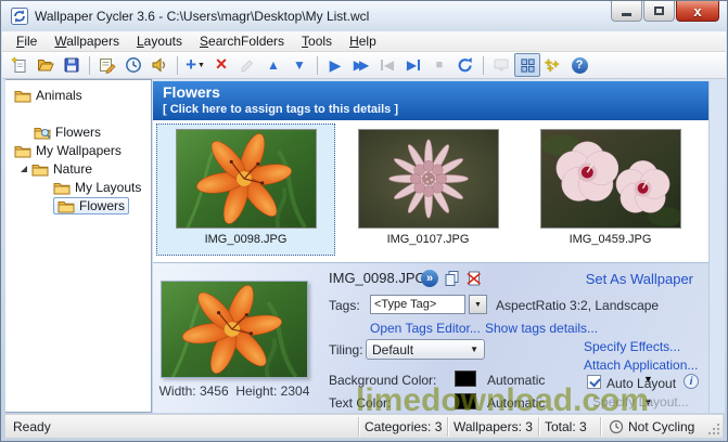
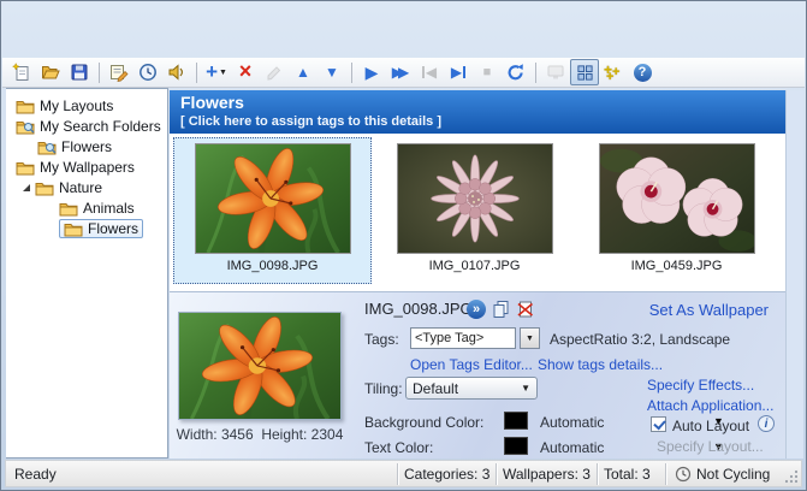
- Wallpaper Cycler 3.6 - C:\Users\magr\Desktop\My List.wcl
- x
- File
- Wallpapers
- Layouts
- SearchFolders
- Tools
- Help
  +
  ×
  ▲
  ▼
  ▶
  ▶
  ▶
  ◀
  ▶
  ■
  +
  +
  +
  ?
- Animals
+ My Layouts
+ My Search Folders
  Flowers
  My Wallpapers
  Nature
- My Layouts
+ Animals
  Flowers
  Flowers
  [ Click here to assign tags to this details ]
  IMG_0098.JPG
  IMG_0107.JPG
  IMG_0459.JPG
  Width: 3456 Height: 2304
  IMG_0098.JP
  »
  Set As Wallpaper
  Tags:
  <Type Tag>
  AspectRatio 3:2, Landscape
  Open Tags Editor...
  Show tags details...
  Tiling:
  Default
  ▼
  Background Color:
  Automatic
  ▼
  Text Color:
  Automatic
  ▼
  Specify Effects...
  Attach Application...
  Auto Layout
  i
  Specify Layout...
  Ready
  Categories: 3
  Wallpapers: 3
  Total: 3
  Not Cycling
- limedownload.com
